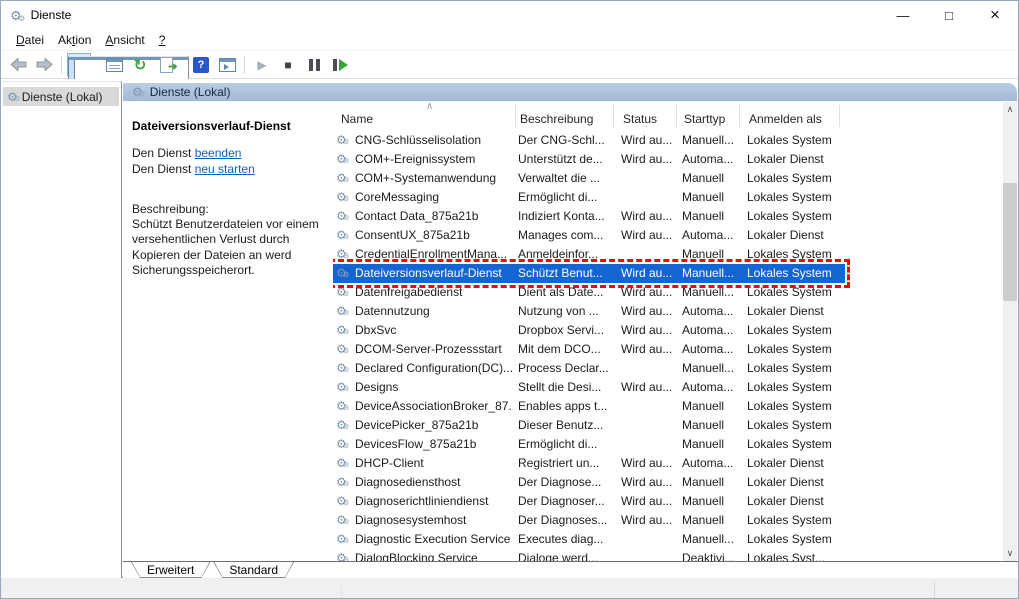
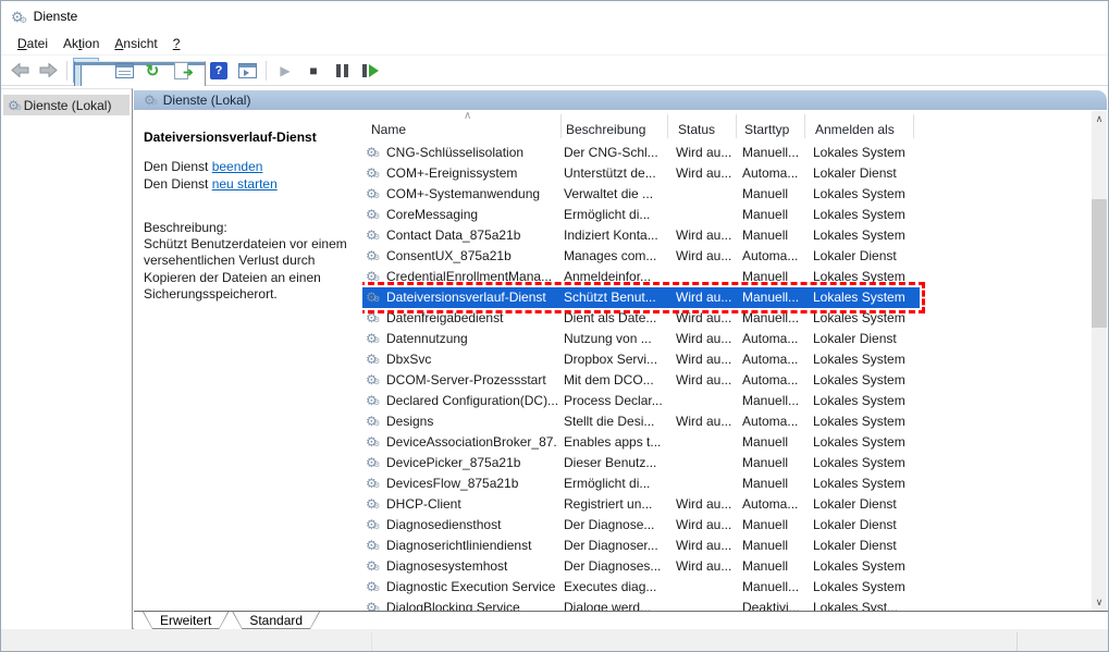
  ⚙
  ⚙
  Dienste
- —
- □
- ×
  Datei
  Aktion
  Ansicht
  ?
  ↻
  ➔
  ?
  ▶
  ■
  ⚙
  Dienste (Lokal)
  ⚙
  Dienste (Lokal)
  Dateiversionsverlauf-Dienst
  Den Dienst beenden
  Den Dienst neu starten
  Beschreibung:
- Schützt Benutzerdateien vor einem versehentlichen Verlust durch Kopieren der Dateien an werd Sicherungsspeicherort.
+ Schützt Benutzerdateien vor einem versehentlichen Verlust durch Kopieren der Dateien an einen Sicherungsspeicherort.
  ∧
  Name
  Beschreibung
  Status
  Starttyp
  Anmelden als
  ⚙
  CNG-Schlüsselisolation
  Der CNG-Schl...
  Wird au...
  Manuell...
  Lokales System
  ⚙
  COM+-Ereignissystem
  Unterstützt de...
  Wird au...
  Automa...
  Lokaler Dienst
  ⚙
  COM+-Systemanwendung
  Verwaltet die ...
  Manuell
  Lokales System
  ⚙
  CoreMessaging
  Ermöglicht di...
  Manuell
  Lokales System
  ⚙
  Contact Data_875a21b
  Indiziert Konta...
  Wird au...
  Manuell
  Lokales System
  ⚙
  ConsentUX_875a21b
  Manages com...
  Wird au...
  Automa...
  Lokaler Dienst
  ⚙
  CredentialEnrollmentMana...
  Anmeldeinfor...
  Manuell
  Lokales System
  ⚙
  Dateiversionsverlauf-Dienst
  Schützt Benut...
  Wird au...
  Manuell...
  Lokales System
  ⚙
  Datenfreigabedienst
  Dient als Date...
  Wird au...
  Manuell...
  Lokales System
  ⚙
  Datennutzung
  Nutzung von ...
  Wird au...
  Automa...
  Lokaler Dienst
  ⚙
  DbxSvc
  Dropbox Servi...
  Wird au...
  Automa...
  Lokales System
  ⚙
  DCOM-Server-Prozessstart
  Mit dem DCO...
  Wird au...
  Automa...
  Lokales System
  ⚙
  Declared Configuration(DC)...
  Process Declar...
  Manuell...
  Lokales System
  ⚙
  Designs
  Stellt die Desi...
  Wird au...
  Automa...
  Lokales System
  ⚙
  DeviceAssociationBroker_87.
  Enables apps t...
  Manuell
  Lokales System
  ⚙
  DevicePicker_875a21b
  Dieser Benutz...
  Manuell
  Lokales System
  ⚙
  DevicesFlow_875a21b
  Ermöglicht di...
  Manuell
  Lokales System
  ⚙
  DHCP-Client
  Registriert un...
  Wird au...
  Automa...
  Lokaler Dienst
  ⚙
  Diagnosediensthost
  Der Diagnose...
  Wird au...
  Manuell
  Lokaler Dienst
  ⚙
  Diagnoserichtliniendienst
  Der Diagnoser...
  Wird au...
  Manuell
  Lokaler Dienst
  ⚙
  Diagnosesystemhost
  Der Diagnoses...
  Wird au...
  Manuell
  Lokales System
  ⚙
  Diagnostic Execution Service
  Executes diag...
  Manuell...
  Lokales System
  ⚙
  DialogBlocking Service
  Dialoge werd...
  Deaktivi...
  Lokales Syst...
  ∧
  ∨
  Erweitert
  Standard
